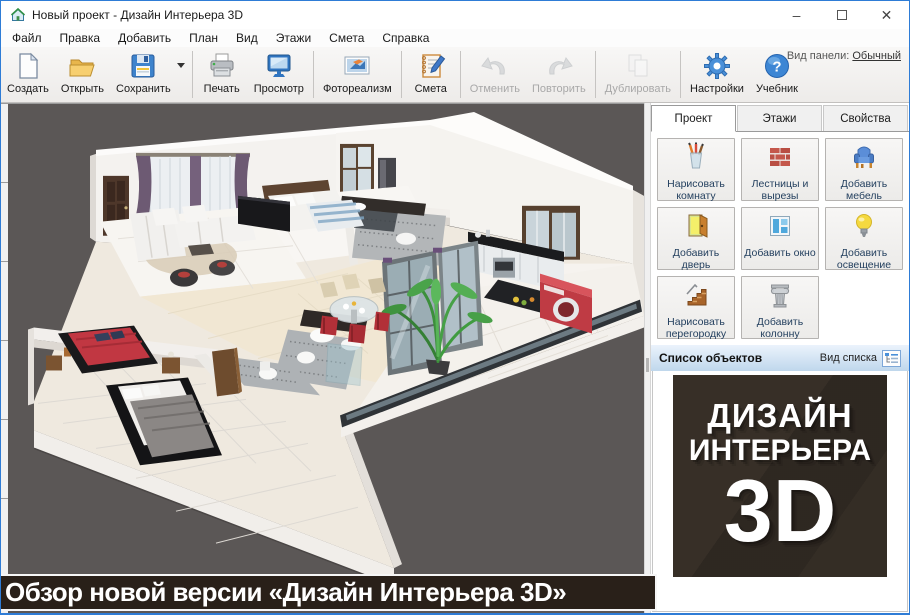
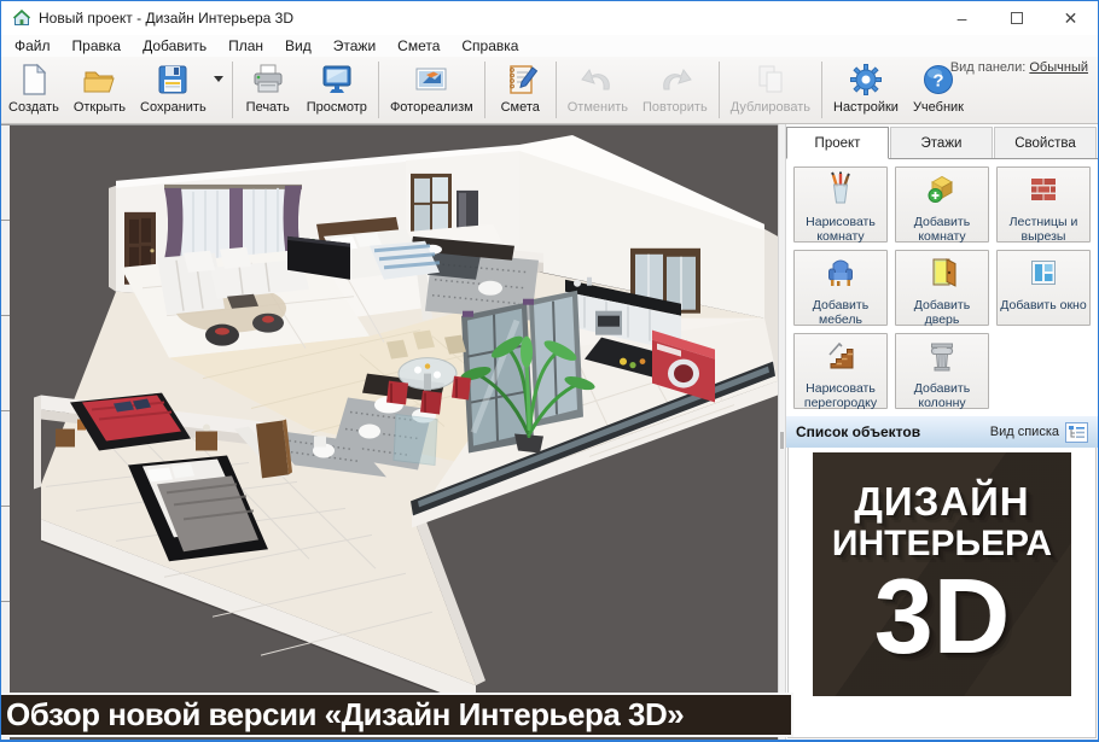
  Новый проект - Дизайн Интерьера 3D
  –
  ✕
  Файл
  Правка
  Добавить
  План
  Вид
  Этажи
  Смета
  Справка
  Создать
  Открыть
  Сохранить
  Печать
  Просмотр
  Фотореализм
  Смета
  Отменить
  Повторить
  Дублировать
  Настройки
  ?
  Учебник
  Вид панели: Обычный
  Обзор новой версии «Дизайн Интерьера 3D»
  Проект
  Этажи
  Свойства
  Нарисовать комнату
+ Добавить комнату
  Лестницы и вырезы
  Добавить мебель
  Добавить дверь
  Добавить окно
- Добавить освещение
  Нарисовать перегородку
  Добавить колонну
  Список объектов
  Вид списка
  ДИЗАЙН
  ИНТЕРЬЕРА
  3D
